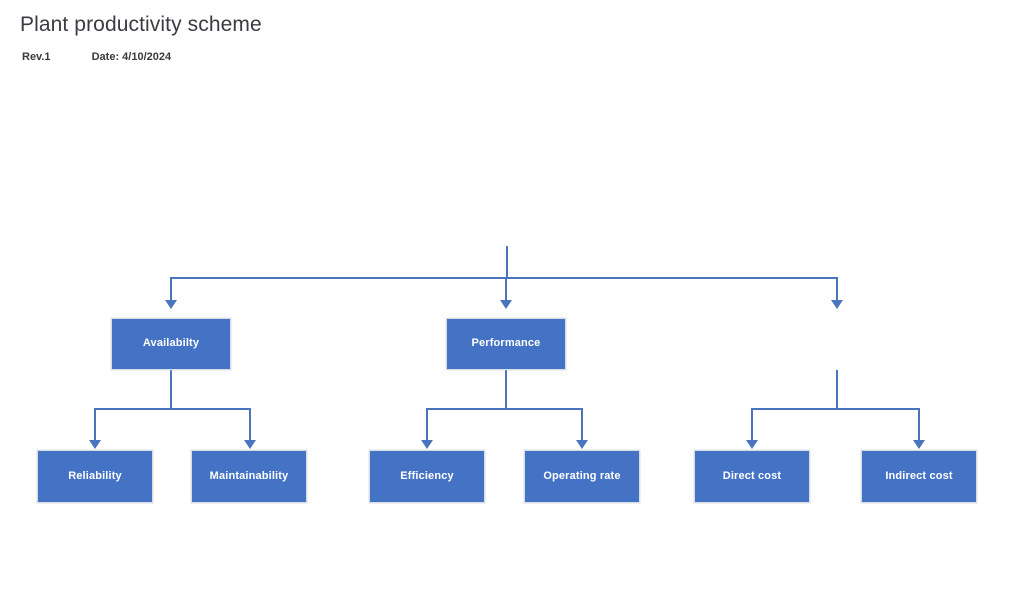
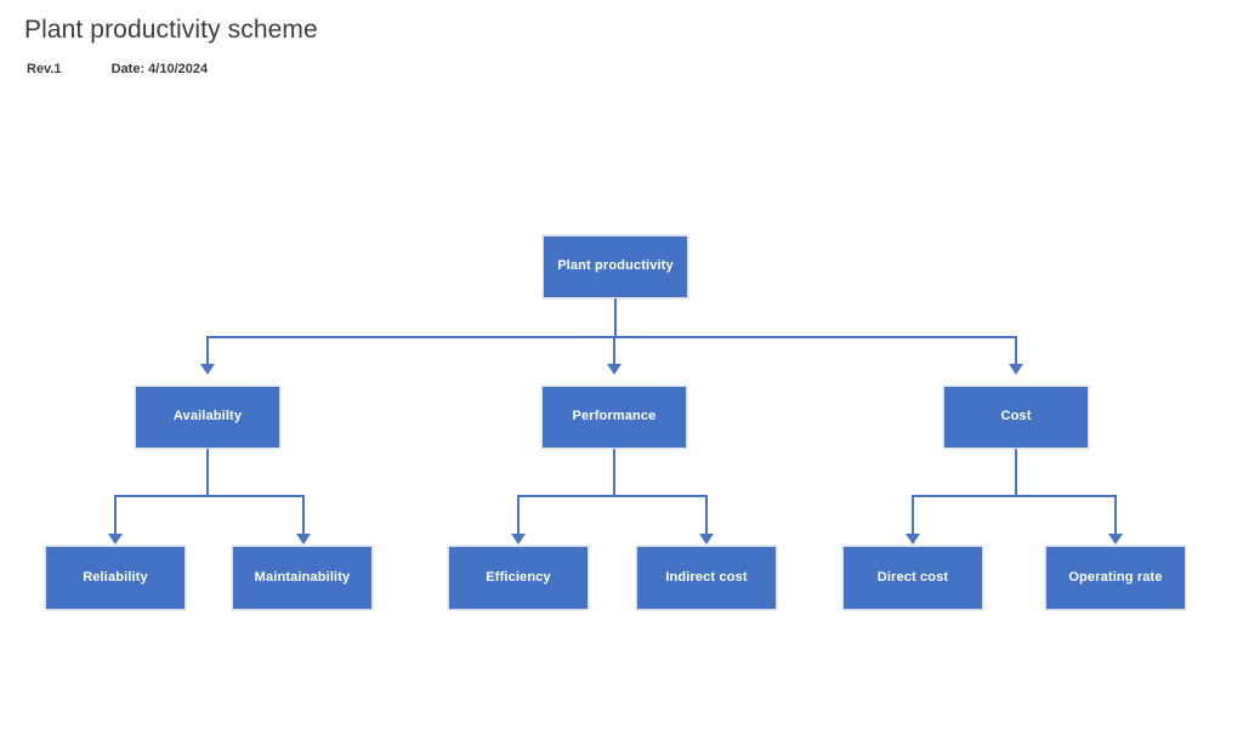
  Plant productivity scheme
  Rev.1 Date: 4/10/2024
+ Plant productivity
  Availabilty
  Performance
+ Cost
  Reliability
  Maintainability
  Efficiency
- Operating rate
+ Indirect cost
  Direct cost
- Indirect cost
+ Operating rate
